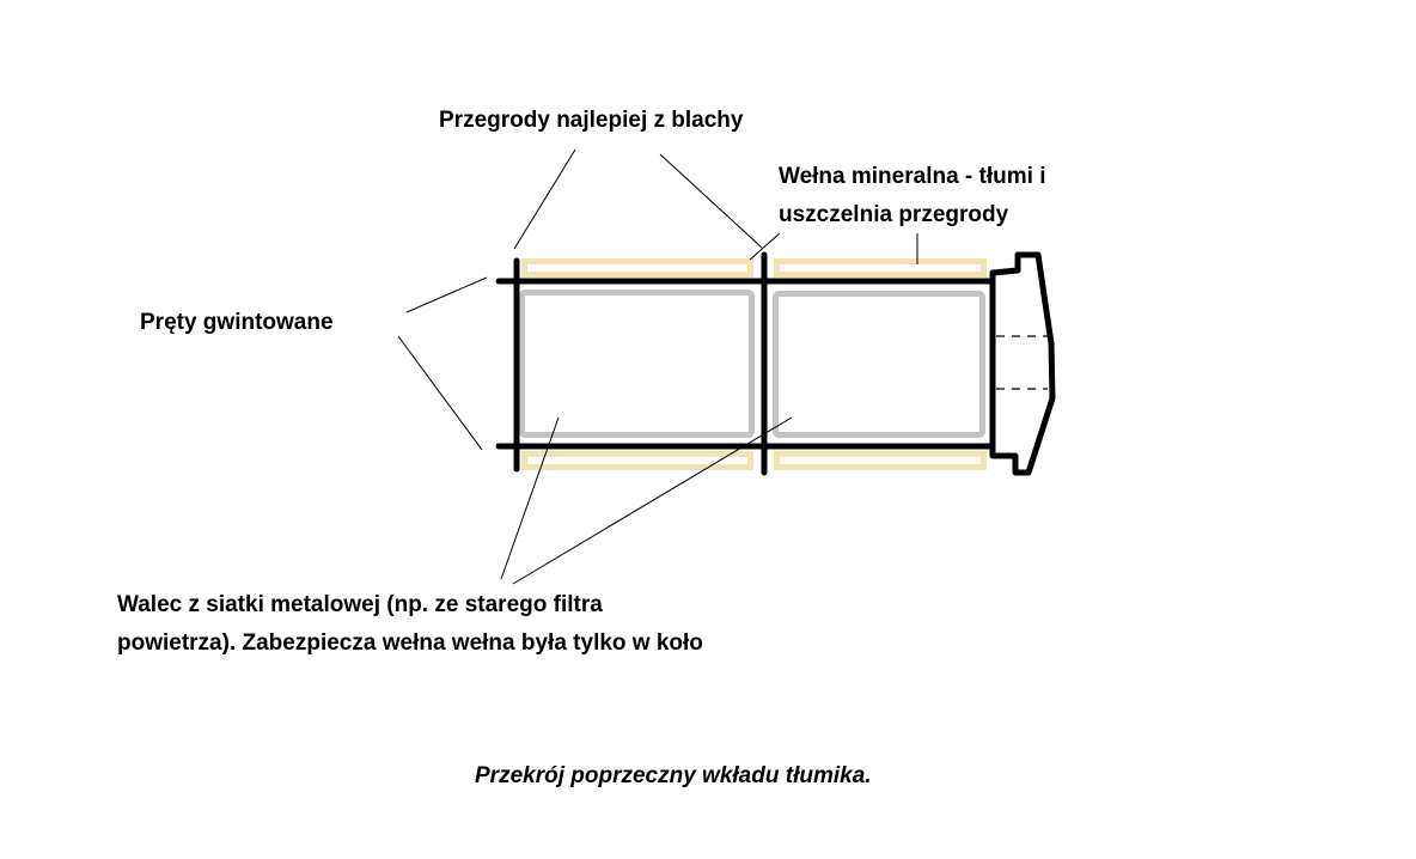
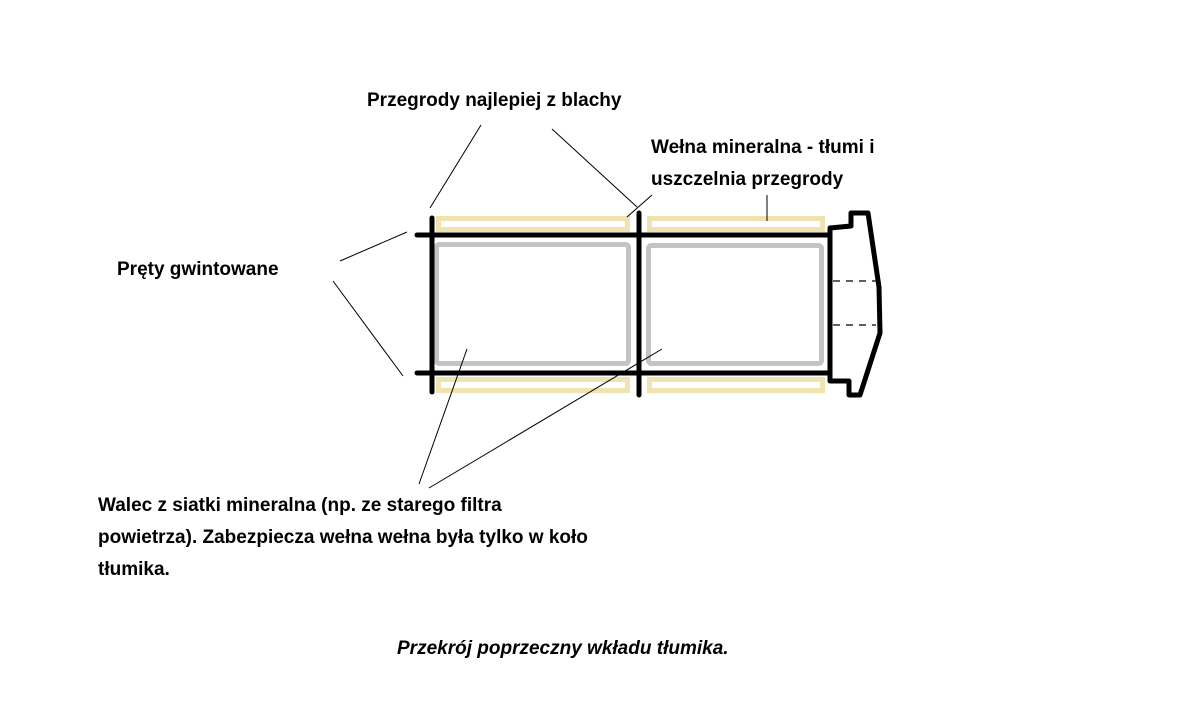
  Przegrody najlepiej z blachy
  Wełna mineralna - tłumi i
  uszczelnia przegrody
  Pręty gwintowane
- Walec z siatki metalowej (np. ze starego filtra
+ Walec z siatki mineralna (np. ze starego filtra
  powietrza). Zabezpiecza wełna wełna była tylko w koło
+ tłumika.
  Przekrój poprzeczny wkładu tłumika.
